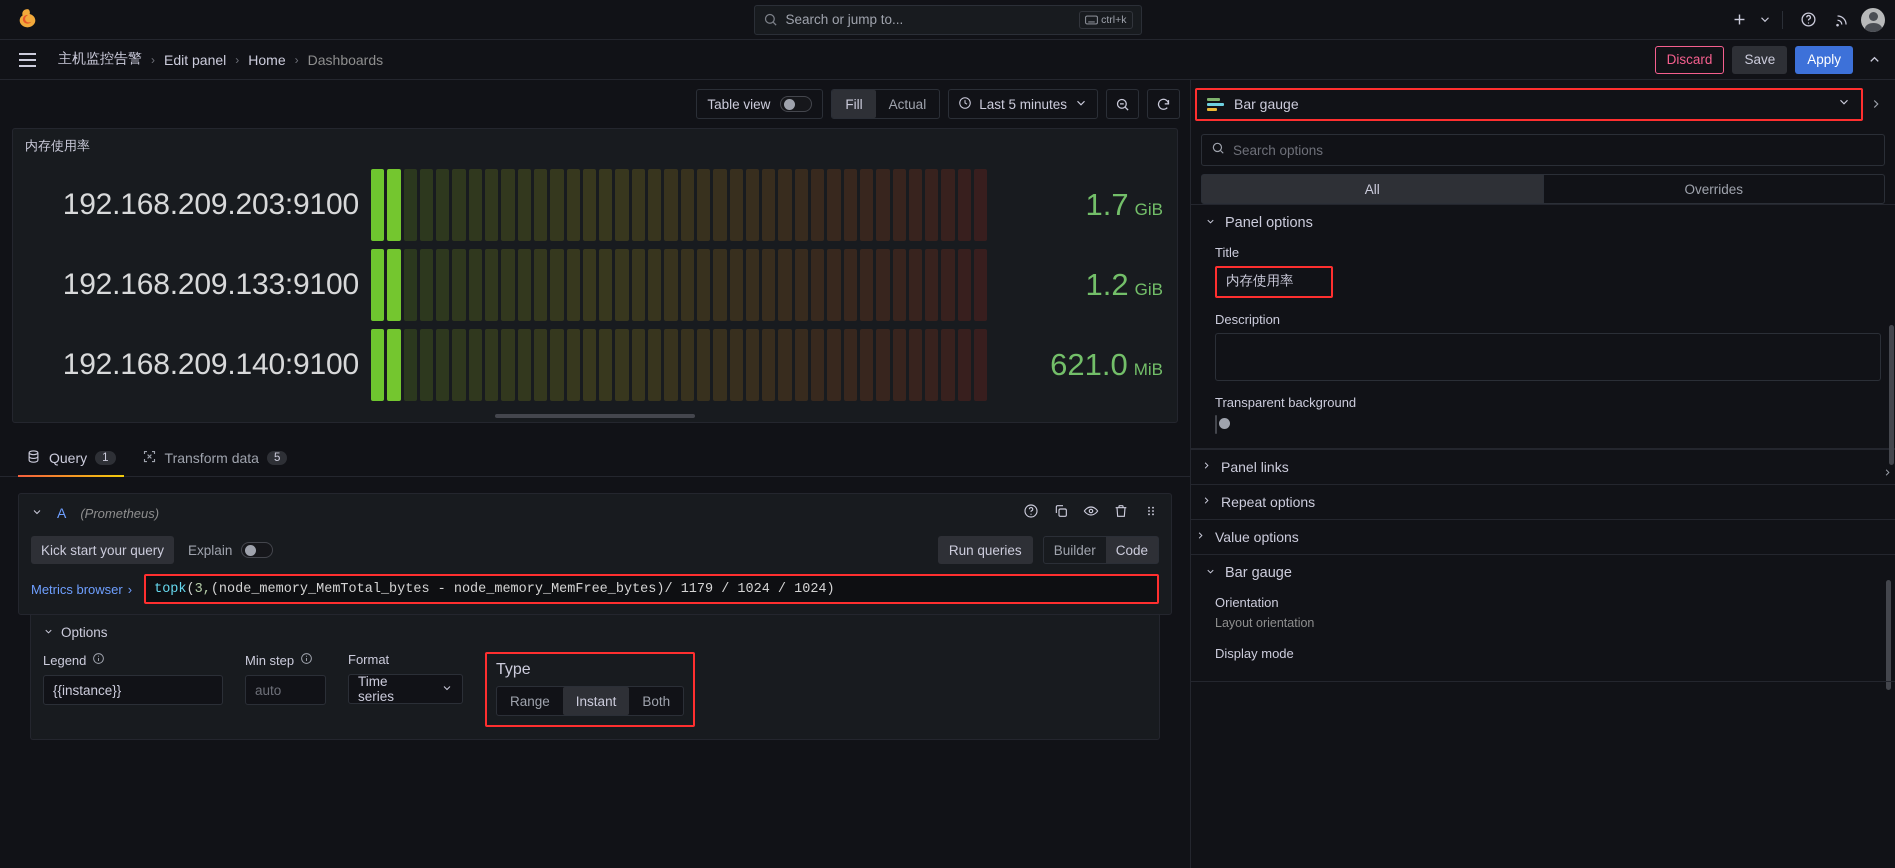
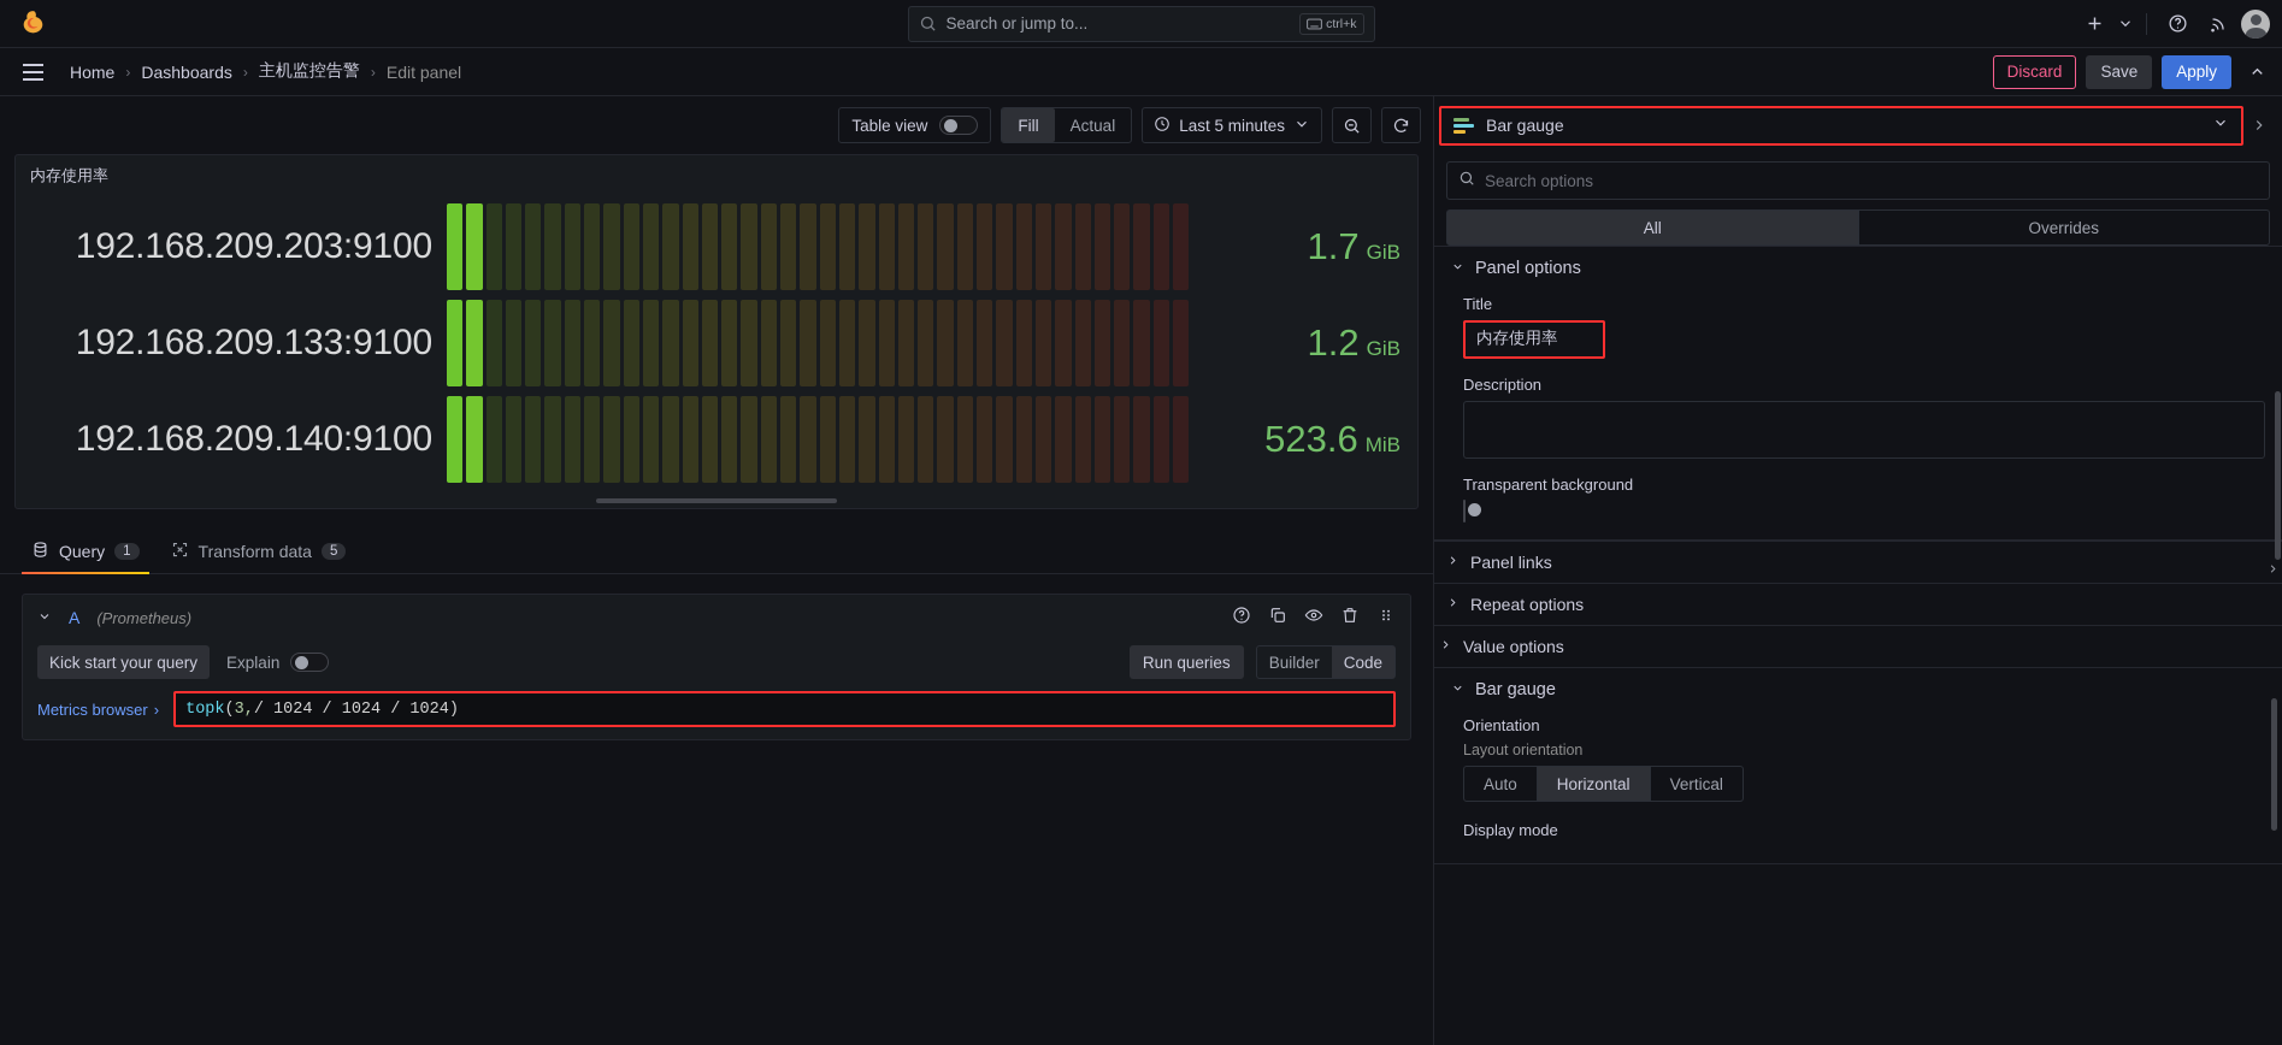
  Search or jump to...
  ctrl+k
- 主机监控告警
+ Home
  ›
- Edit panel
+ Dashboards
  ›
- Home
+ 主机监控告警
  ›
- Dashboards
+ Edit panel
  Discard
  Save
  Apply
  Table view
  Fill
  Actual
  Last 5 minutes
  内存使用率
  192.168.209.203:9100
  1.7
  GiB
  192.168.209.133:9100
  1.2
  GiB
  192.168.209.140:9100
- 621.0
+ 523.6
  MiB
  Query
  1
  Transform data
  5
  A
  (Prometheus)
  Kick start your query
  Explain
  Run queries
  Builder
  Code
  Metrics browser
  ›
  topk
  (
  3,
- (node_memory_MemTotal_bytes - node_memory_MemFree_bytes)
- / 1179 / 1024 / 1024)
+ / 1024 / 1024 / 1024)
- Options
- Legend
- {{instance}}
- Min step
- auto
- Format
- Time series
- Type
- Range
- Instant
- Both
  Bar gauge
  Search options
  All
  Overrides
  Panel options
  Title
  内存使用率
  Description
  Transparent background
  Panel links
  Repeat options
  Value options
  Bar gauge
  Orientation
  Layout orientation
+ Auto
+ Horizontal
+ Vertical
  Display mode
